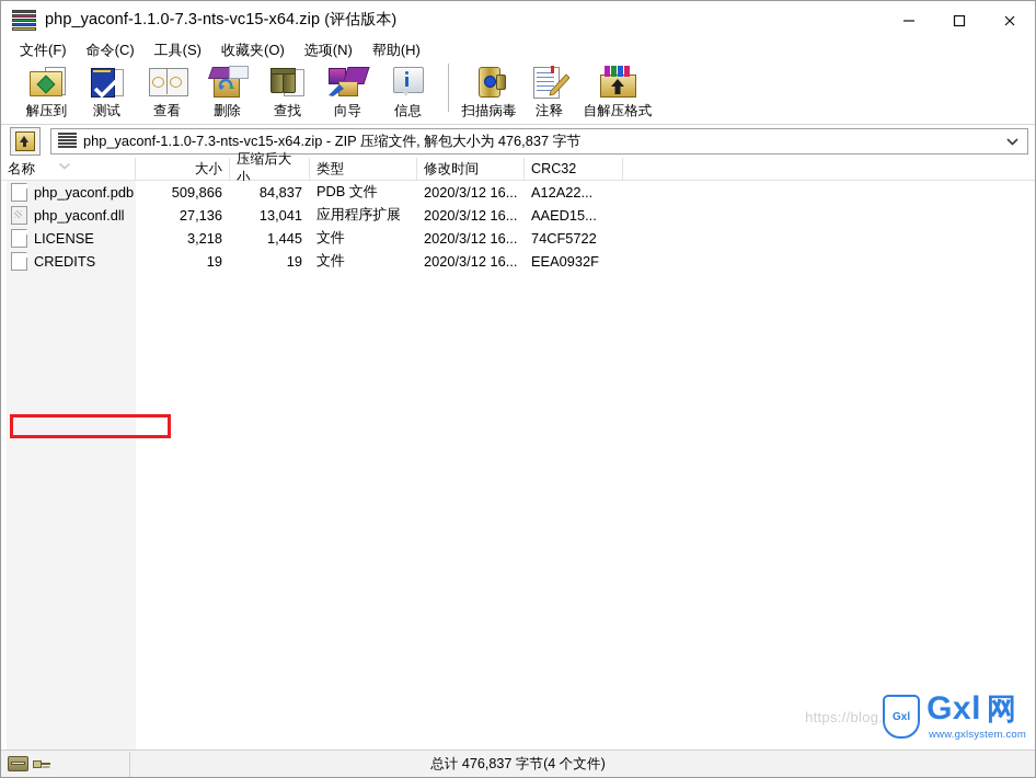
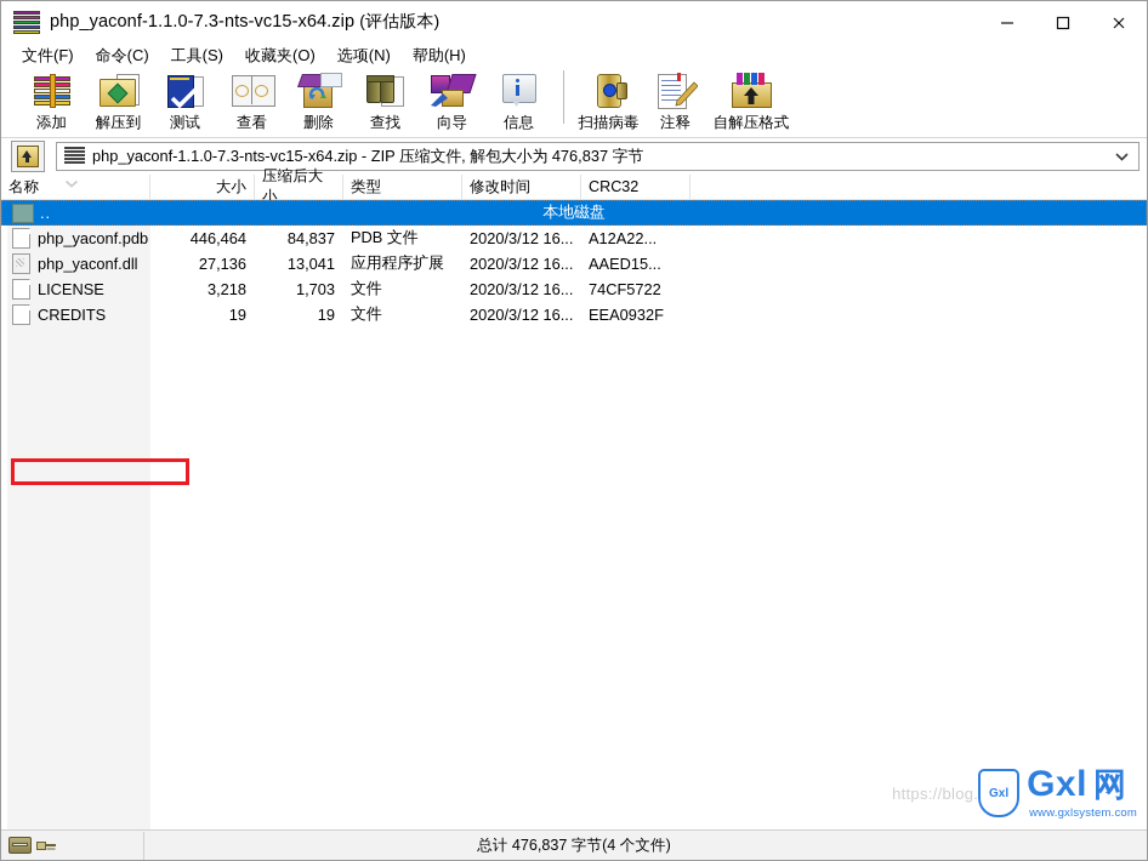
  php_yaconf-1.1.0-7.3-nts-vc15-x64.zip (评估版本)
  文件(F)
  命令(C)
  工具(S)
  收藏夹(O)
  选项(N)
  帮助(H)
+ 添加
  解压到
  测试
  查看
  删除
  查找
  向导
  信息
  扫描病毒
  注释
  自解压格式
  php_yaconf-1.1.0-7.3-nts-vc15-x64.zip - ZIP 压缩文件, 解包大小为 476,837 字节
  名称
  大小
  压缩后大小
  类型
  修改时间
  CRC32
+ ..
+ 本地磁盘
  php_yaconf.pdb
- 509,866
+ 446,464
  84,837
  PDB 文件
  2020/3/12 16...
  A12A22...
  php_yaconf.dll
  27,136
  13,041
  应用程序扩展
  2020/3/12 16...
  AAED15...
  LICENSE
  3,218
- 1,445
+ 1,703
  文件
  2020/3/12 16...
  74CF5722
  CREDITS
  19
  19
  文件
  2020/3/12 16...
  EEA0932F
  https://blog.
  Gxl
  Gxl
  网
  www.gxlsystem.com
  总计 476,837 字节(4 个文件)
